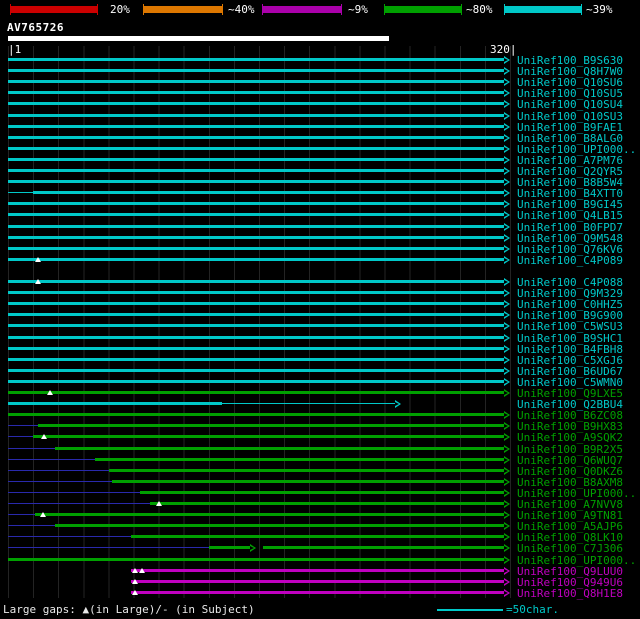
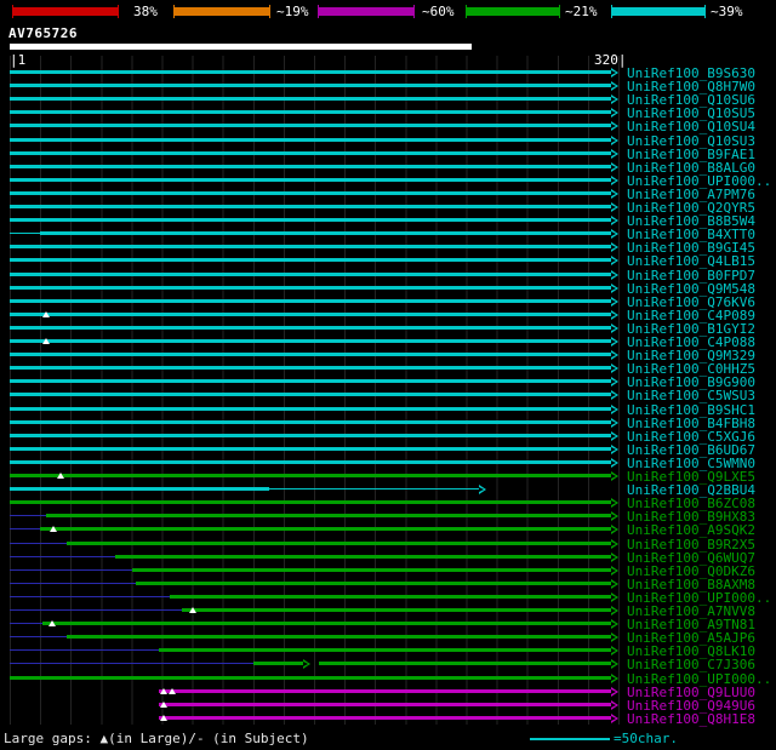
- 20%
+ 38%
- ~40%
+ ~19%
- ~9%
+ ~60%
- ~80%
+ ~21%
  ~39%
  AV765726
  UniRef100_B9S630
  UniRef100_Q8H7W0
  UniRef100_Q10SU6
  UniRef100_Q10SU5
  UniRef100_Q10SU4
  UniRef100_Q10SU3
  UniRef100_B9FAE1
  UniRef100_B8ALG0
  UniRef100_UPI000..
  UniRef100_A7PM76
  UniRef100_Q2QYR5
  UniRef100_B8B5W4
  UniRef100_B4XTT0
  UniRef100_B9GI45
  UniRef100_Q4LB15
  UniRef100_B0FPD7
  UniRef100_Q9M548
  UniRef100_Q76KV6
  UniRef100_C4P089
+ UniRef100_B1GYI2
  UniRef100_C4P088
  UniRef100_Q9M329
  UniRef100_C0HHZ5
  UniRef100_B9G900
  UniRef100_C5WSU3
  UniRef100_B9SHC1
  UniRef100_B4FBH8
  UniRef100_C5XGJ6
  UniRef100_B6UD67
  UniRef100_C5WMN0
  UniRef100_Q9LXE5
  UniRef100_Q2BBU4
  UniRef100_B6ZC08
  UniRef100_B9HX83
  UniRef100_A9SQK2
  UniRef100_B9R2X5
  UniRef100_Q6WUQ7
  UniRef100_Q0DKZ6
  UniRef100_B8AXM8
  UniRef100_UPI000..
  UniRef100_A7NVV8
  UniRef100_A9TN81
  UniRef100_A5AJP6
  UniRef100_Q8LK10
  UniRef100_C7J306
  UniRef100_UPI000..
  UniRef100_Q9LUU0
  UniRef100_Q949U6
  UniRef100_Q8H1E8
  Large gaps: ▲(in Large)/- (in Subject)
  =50char.
